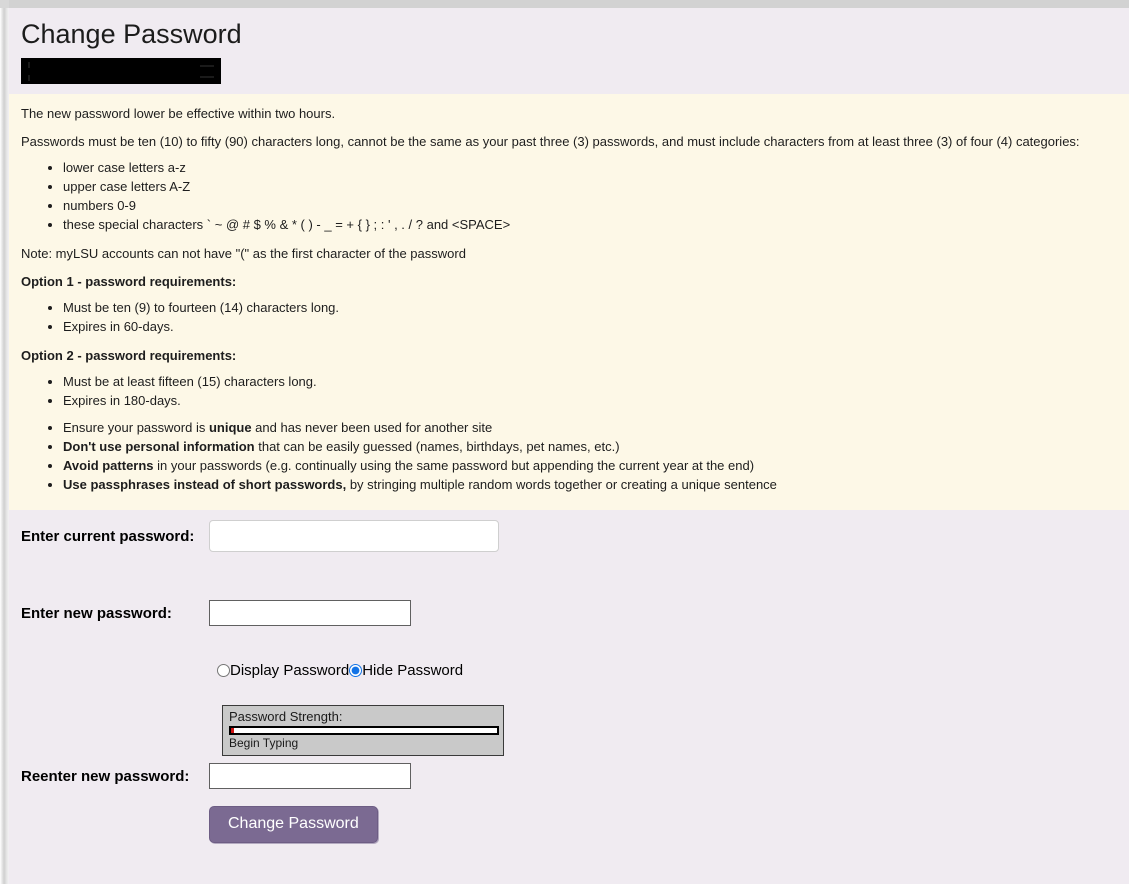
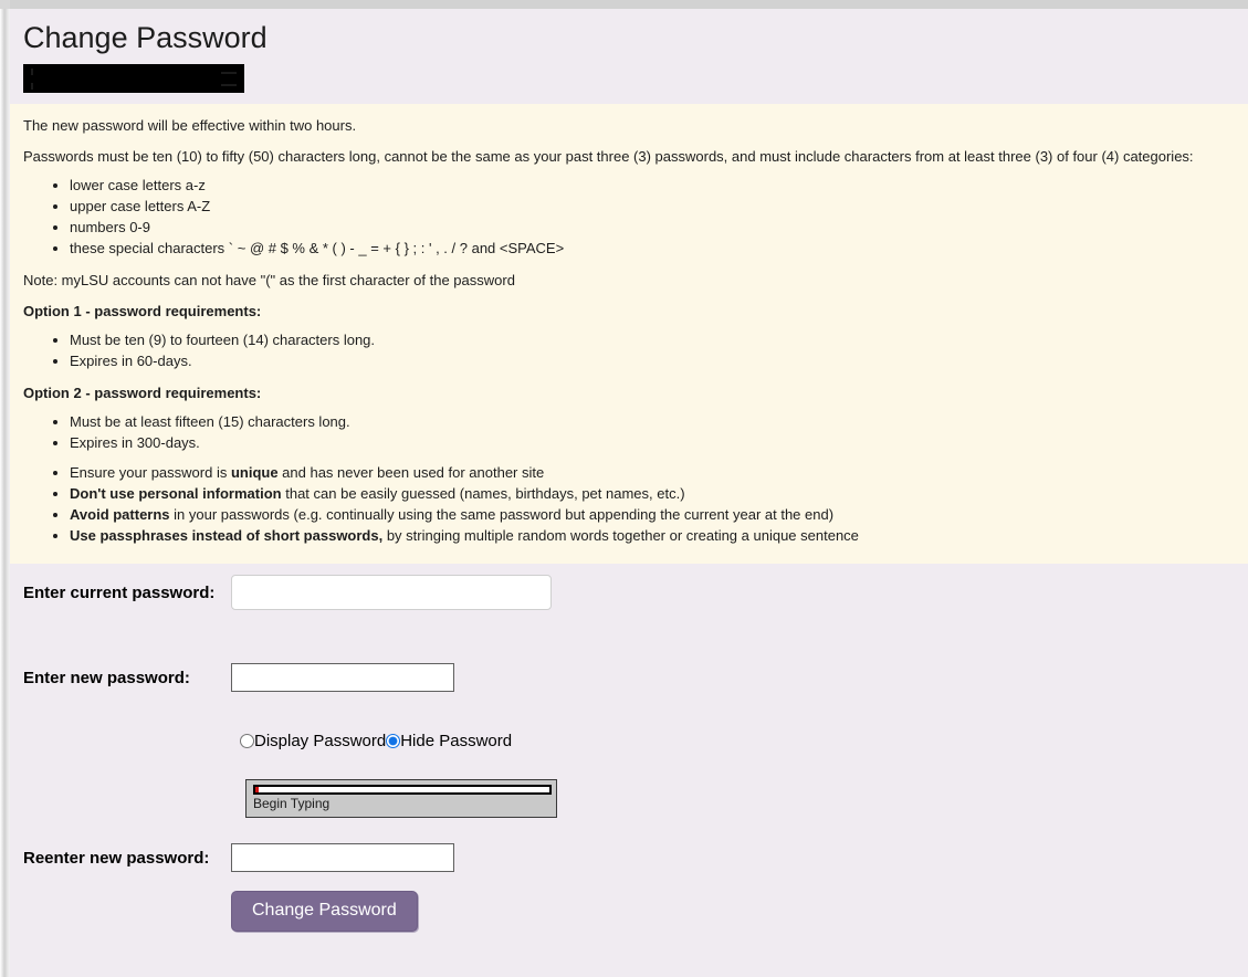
  Change Password
- The new password lower be effective within two hours.
+ The new password will be effective within two hours.
- Passwords must be ten (10) to fifty (90) characters long, cannot be the same as your past three (3) passwords, and must include characters from at least three (3) of four (4) categories:
+ Passwords must be ten (10) to fifty (50) characters long, cannot be the same as your past three (3) passwords, and must include characters from at least three (3) of four (4) categories:
  lower case letters a-z
  upper case letters A-Z
  numbers 0-9
  these special characters ` ~ @ # $ % & * ( ) - _ = + { } ; : ' , . / ? and <SPACE>
  Note: myLSU accounts can not have "(" as the first character of the password
  Option 1 - password requirements:
  Must be ten (9) to fourteen (14) characters long.
  Expires in 60-days.
  Option 2 - password requirements:
  Must be at least fifteen (15) characters long.
- Expires in 180-days.
+ Expires in 300-days.
  Ensure your password is unique and has never been used for another site
  Don't use personal information that can be easily guessed (names, birthdays, pet names, etc.)
  Avoid patterns in your passwords (e.g. continually using the same password but appending the current year at the end)
  Use passphrases instead of short passwords, by stringing multiple random words together or creating a unique sentence
  Enter current password:
  Enter new password:
  Display Password
  Hide Password
- Password Strength:
  Begin Typing
  Reenter new password:
  Change Password
